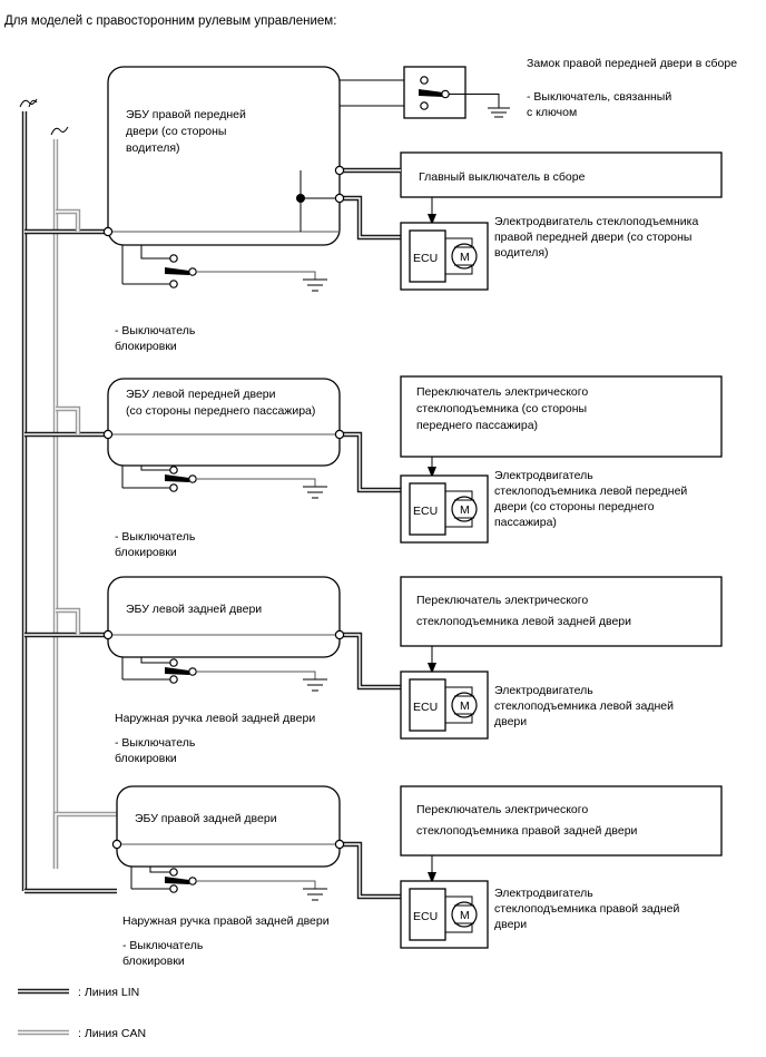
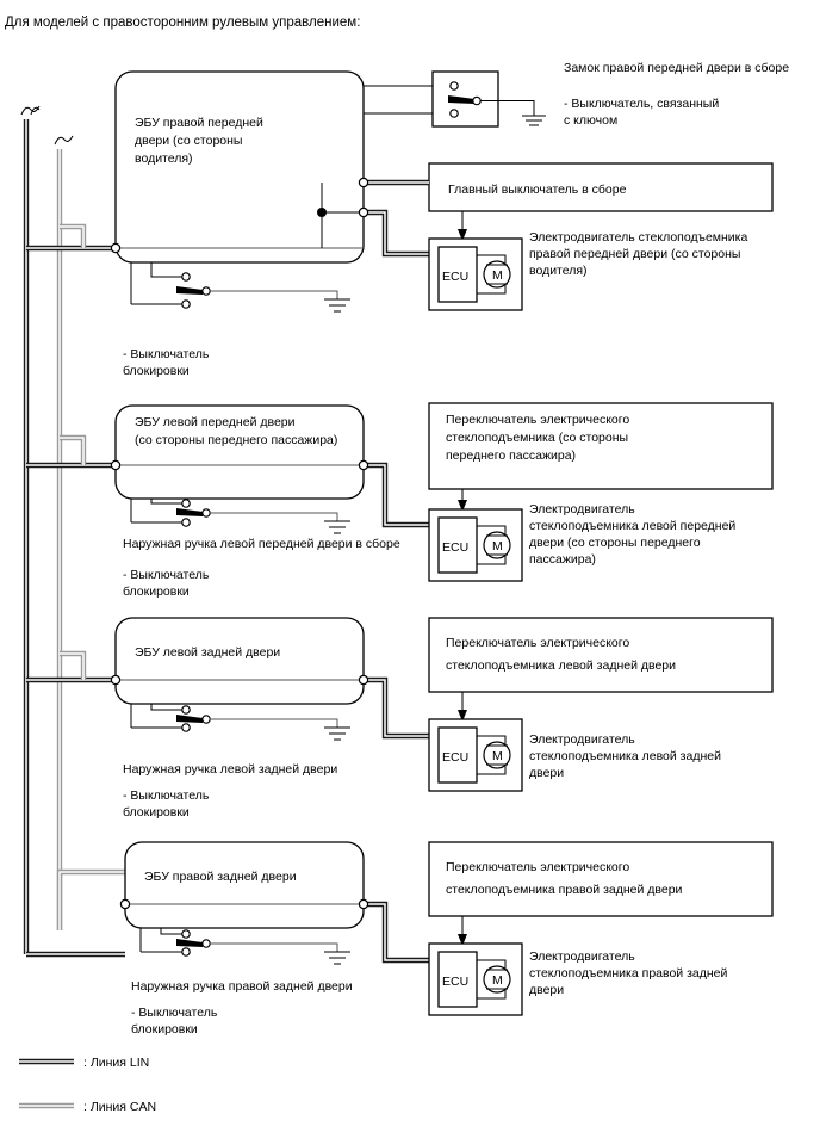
  Для моделей с правосторонним рулевым управлением:
  ЭБУ правой передней
  двери (со стороны
  водителя)
  Замок правой передней двери в сборе
  - Выключатель, связанный
  с ключом
  Главный выключатель в сборе
  ECU
  M
  Электродвигатель стеклоподъемника
  правой передней двери (со стороны
  водителя)
  - Выключатель
  блокировки
  ЭБУ левой передней двери
  (со стороны переднего пассажира)
  Переключатель электрического
  стеклоподъемника (со стороны
  переднего пассажира)
  ECU
  M
  Электродвигатель
  стеклоподъемника левой передней
  двери (со стороны переднего
  пассажира)
+ Наружная ручка левой передней двери в сборе
  - Выключатель
  блокировки
  ЭБУ левой задней двери
  Переключатель электрического
  стеклоподъемника левой задней двери
  ECU
  M
  Электродвигатель
  стеклоподъемника левой задней
  двери
  Наружная ручка левой задней двери
  - Выключатель
  блокировки
  ЭБУ правой задней двери
  Переключатель электрического
  стеклоподъемника правой задней двери
  ECU
  M
  Электродвигатель
  стеклоподъемника правой задней
  двери
  Наружная ручка правой задней двери
  - Выключатель
  блокировки
  : Линия LIN
  : Линия CAN
